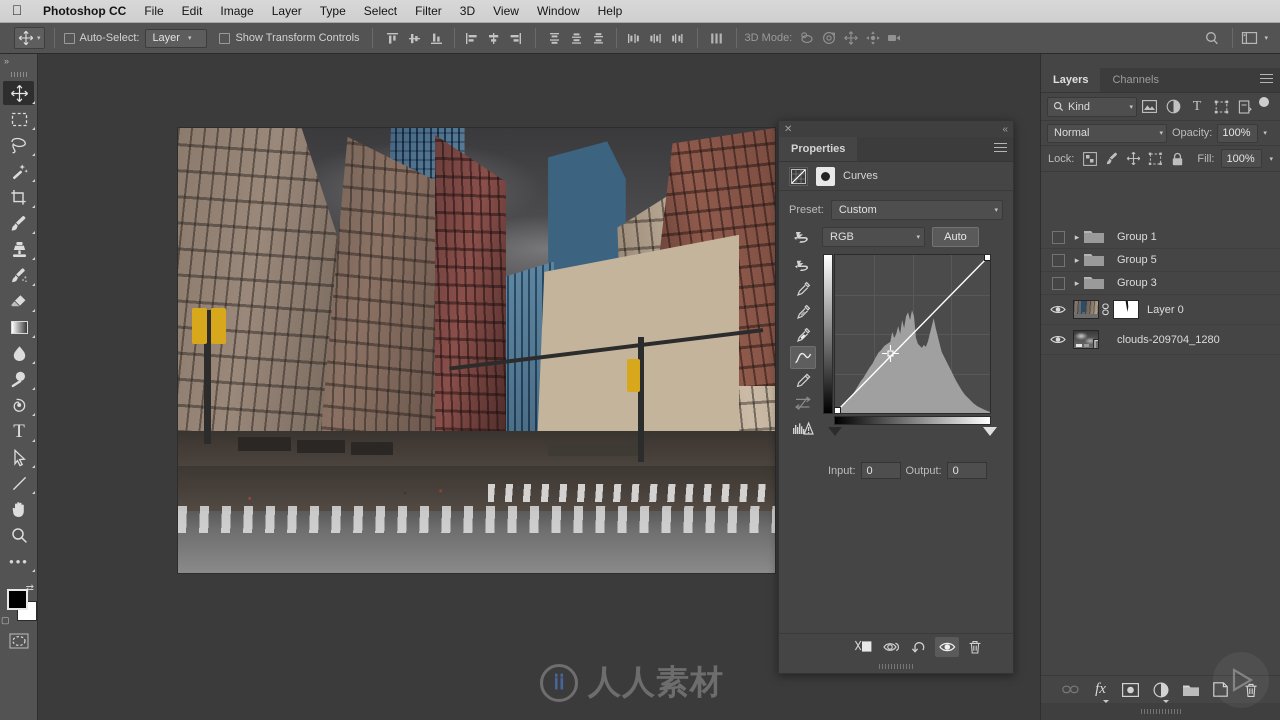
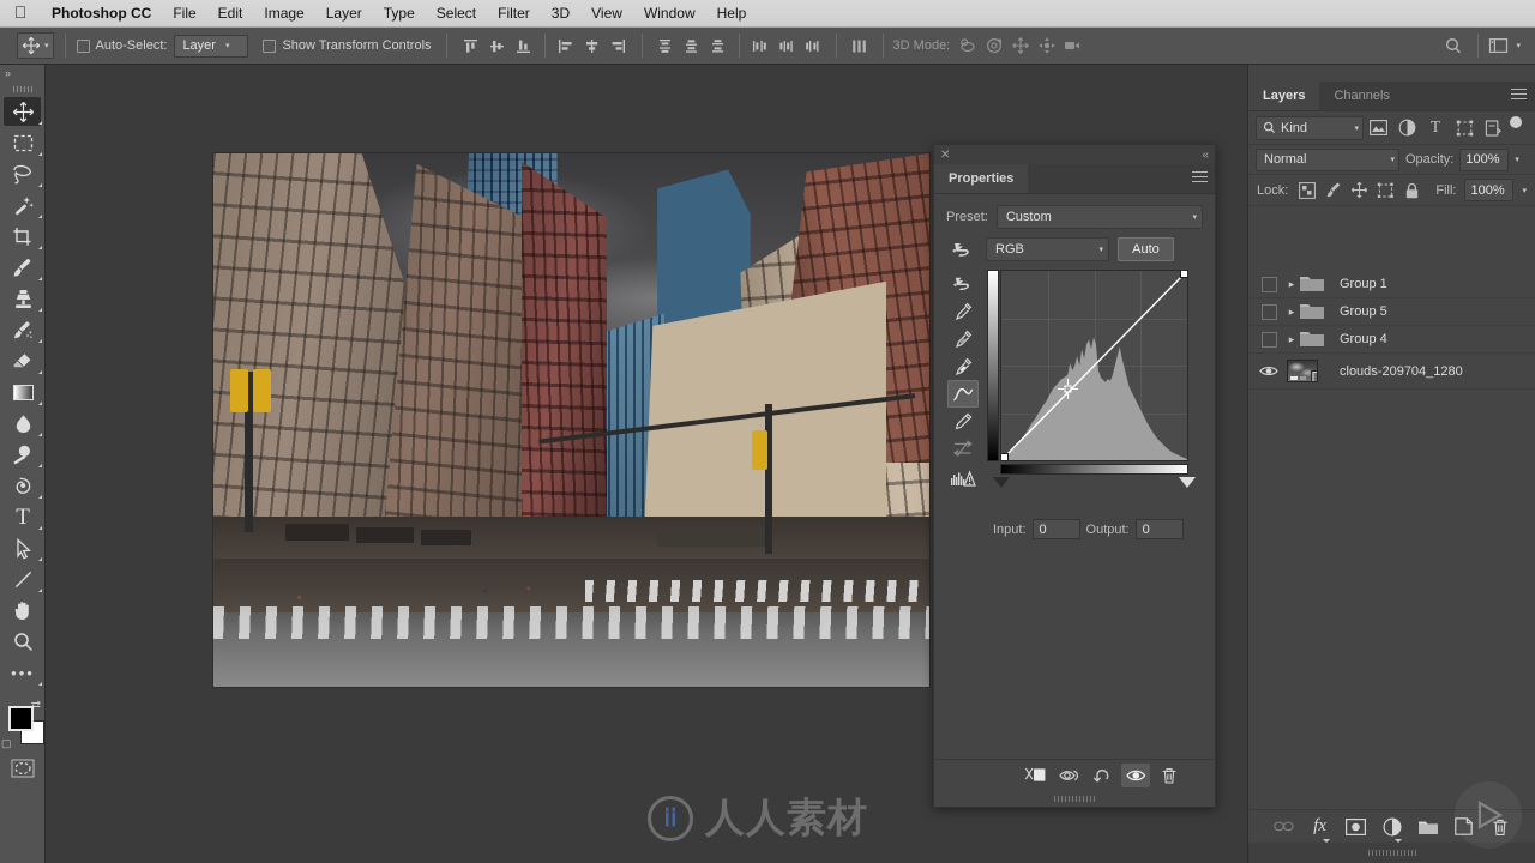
  
  Photoshop CC
  File
  Edit
  Image
  Layer
  Type
  Select
  Filter
  3D
  View
  Window
  Help
  Auto-Select:
  Layer
  Show Transform Controls
  3D Mode:
  »
  T
  •••
  ⇄
  ▢
  ✕
  «
  Properties
- Curves
  Preset:
  Custom
  RGB
  Auto
  Input:
  0
  Output:
  0
  Layers
  Channels
  Kind
  T
  Normal
  Opacity:
  100%
  Lock:
  Fill:
  100%
  ▸
  Group 1
  ▸
  Group 5
  ▸
- Group 3
+ Group 4
- Layer 0
  clouds-209704_1280
  fx
  ⅰⅰ
  人人素材
